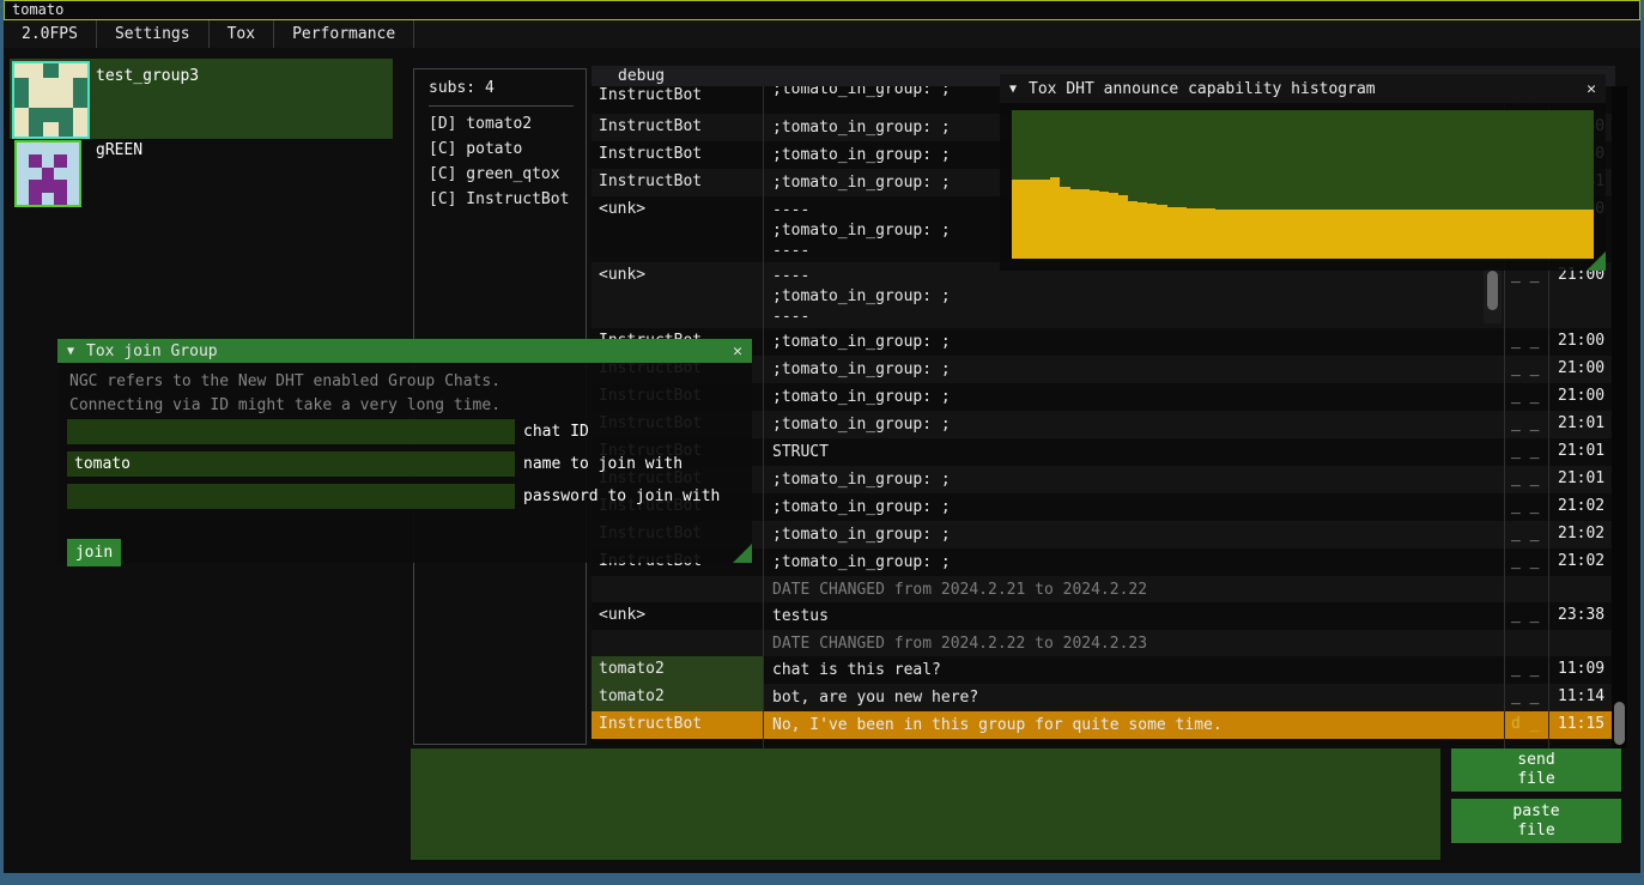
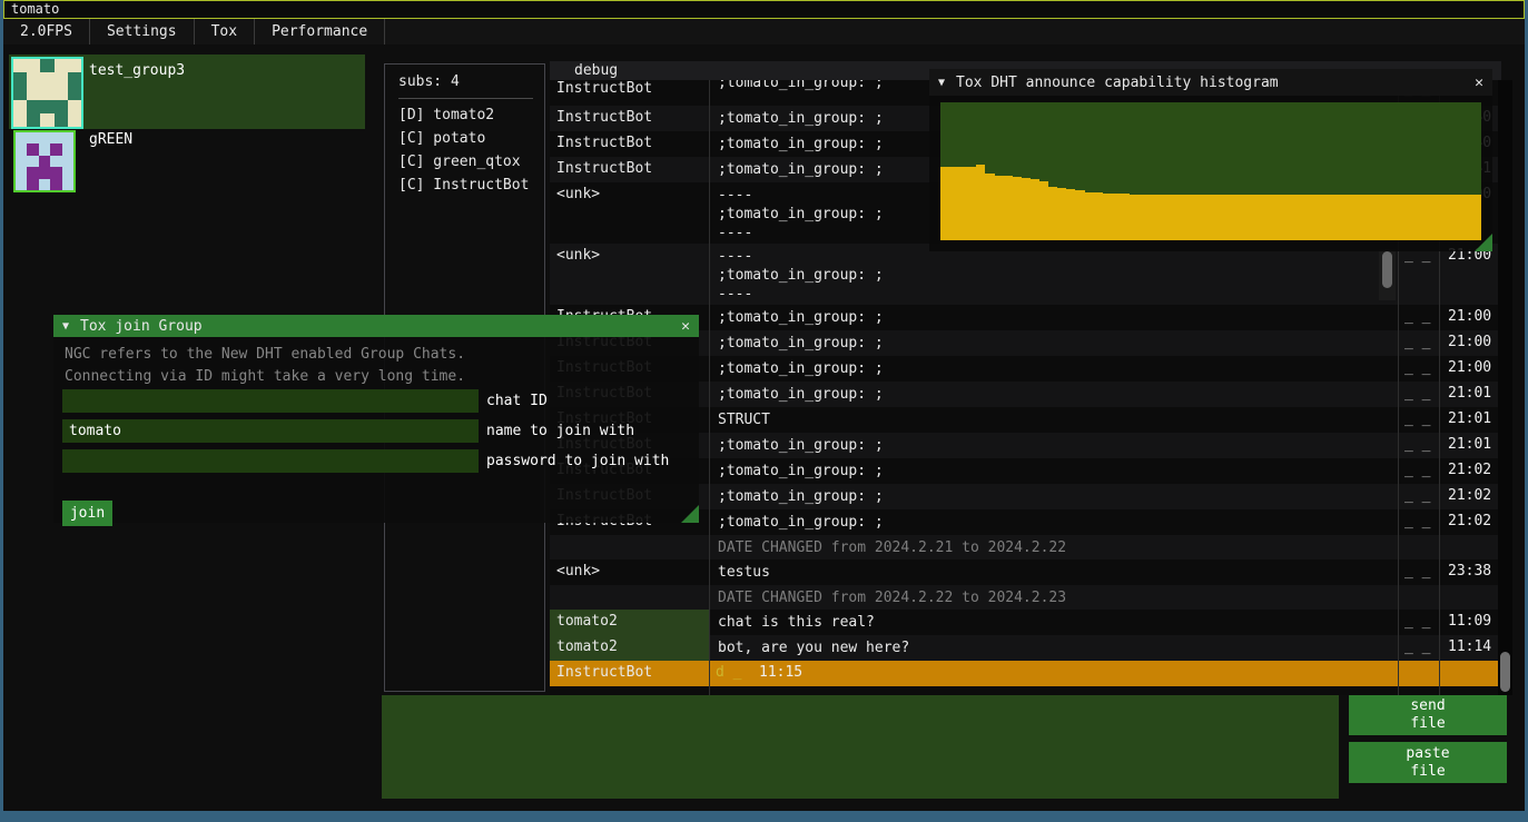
  tomato
  2.0FPS
  Settings
  Tox
  Performance
  test_group3
  gREEN
  subs: 4
  [D] tomato2
  [C] potato
  [C] green_qtox
  [C] InstructBot
  debug
  InstructBot
  ;tomato_in_group: ;
  InstructBot
  ;tomato_in_group: ;
  InstructBot
  ;tomato_in_group: ;
  InstructBot
  ;tomato_in_group: ;
  <unk>
  ----
  ;tomato_in_group: ;
  ----
  <unk>
  ----
  ;tomato_in_group: ;
  ----
  _ _
  21:00
  ;tomato_in_group: ;
  _ _
  21:00
  ;tomato_in_group: ;
  _ _
  21:00
  ;tomato_in_group: ;
  _ _
  21:00
  ;tomato_in_group: ;
  _ _
  21:01
  STRUCT
  _ _
  21:01
  ;tomato_in_group: ;
  _ _
  21:01
  ;tomato_in_group: ;
  _ _
  21:02
  ;tomato_in_group: ;
  _ _
  21:02
  ;tomato_in_group: ;
  _ _
  21:02
  DATE CHANGED from 2024.2.21 to 2024.2.22
  <unk>
  testus
  _ _
  23:38
  DATE CHANGED from 2024.2.22 to 2024.2.23
  tomato2
  chat is this real?
  _ _
  11:09
  tomato2
  bot, are you new here?
  _ _
  11:14
  InstructBot
- No, I've been in this group for quite some time.
  d _
  11:15
  send
  file
  paste
  file
  ▼
  Tox join Group
  ✕
  NGC refers to the New DHT enabled Group Chats.
  Connecting via ID might take a very long time.
  chat ID
  tomato
  name to join with
  password to join with
  join
  ▼
  Tox DHT announce capability histogram
  ✕
